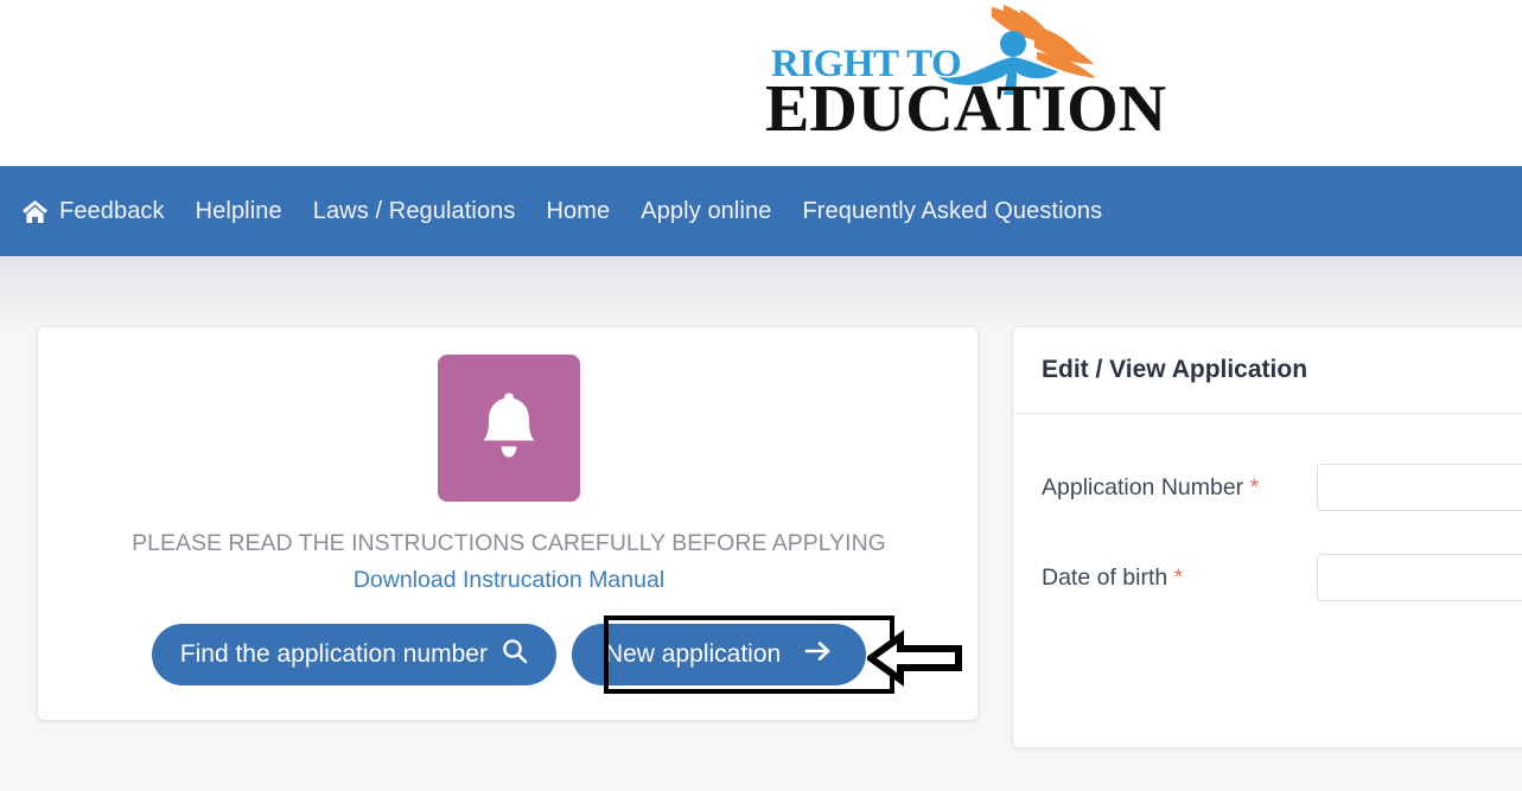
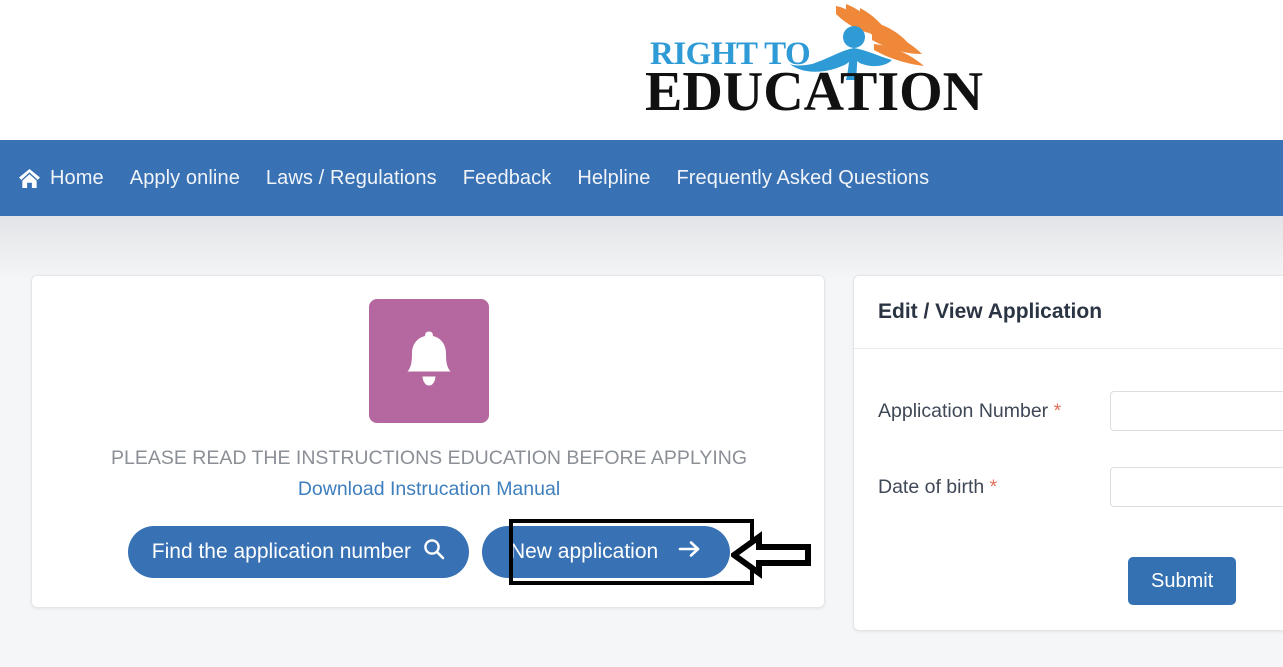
  RIGHT TO
  EDUCATION
- Feedback
+ Home
- Helpline
+ Apply online
  Laws / Regulations
- Home
+ Feedback
- Apply online
+ Helpline
  Frequently Asked Questions
- PLEASE READ THE INSTRUCTIONS CAREFULLY BEFORE APPLYING Download Instrucation Manual
+ PLEASE READ THE INSTRUCTIONS EDUCATION BEFORE APPLYING Download Instrucation Manual
  Find the application number
  New application
  Edit / View Application
  Application Number *
  Date of birth *
+ Submit
